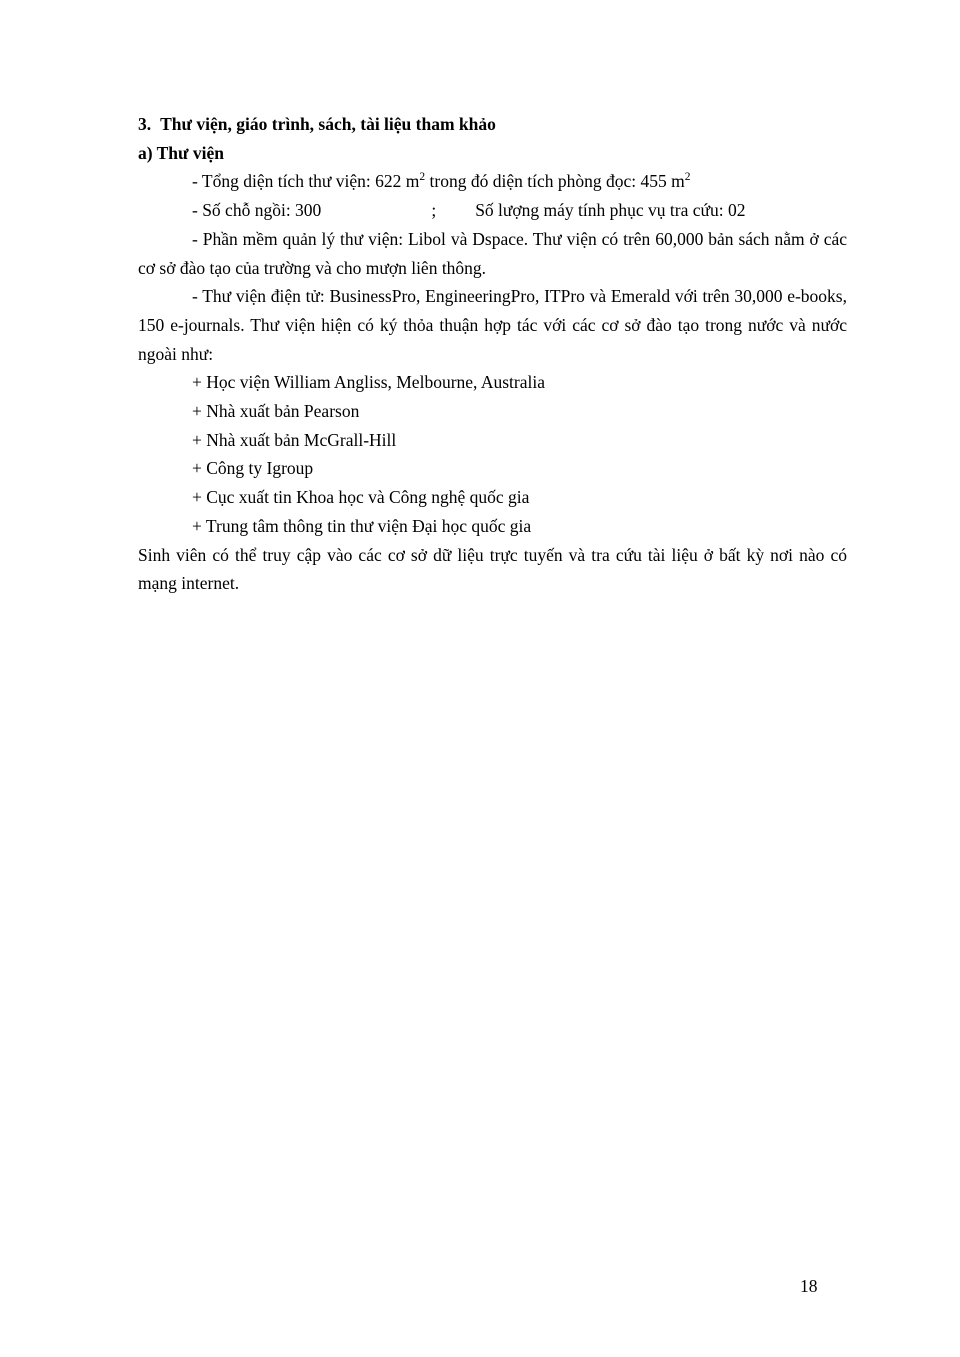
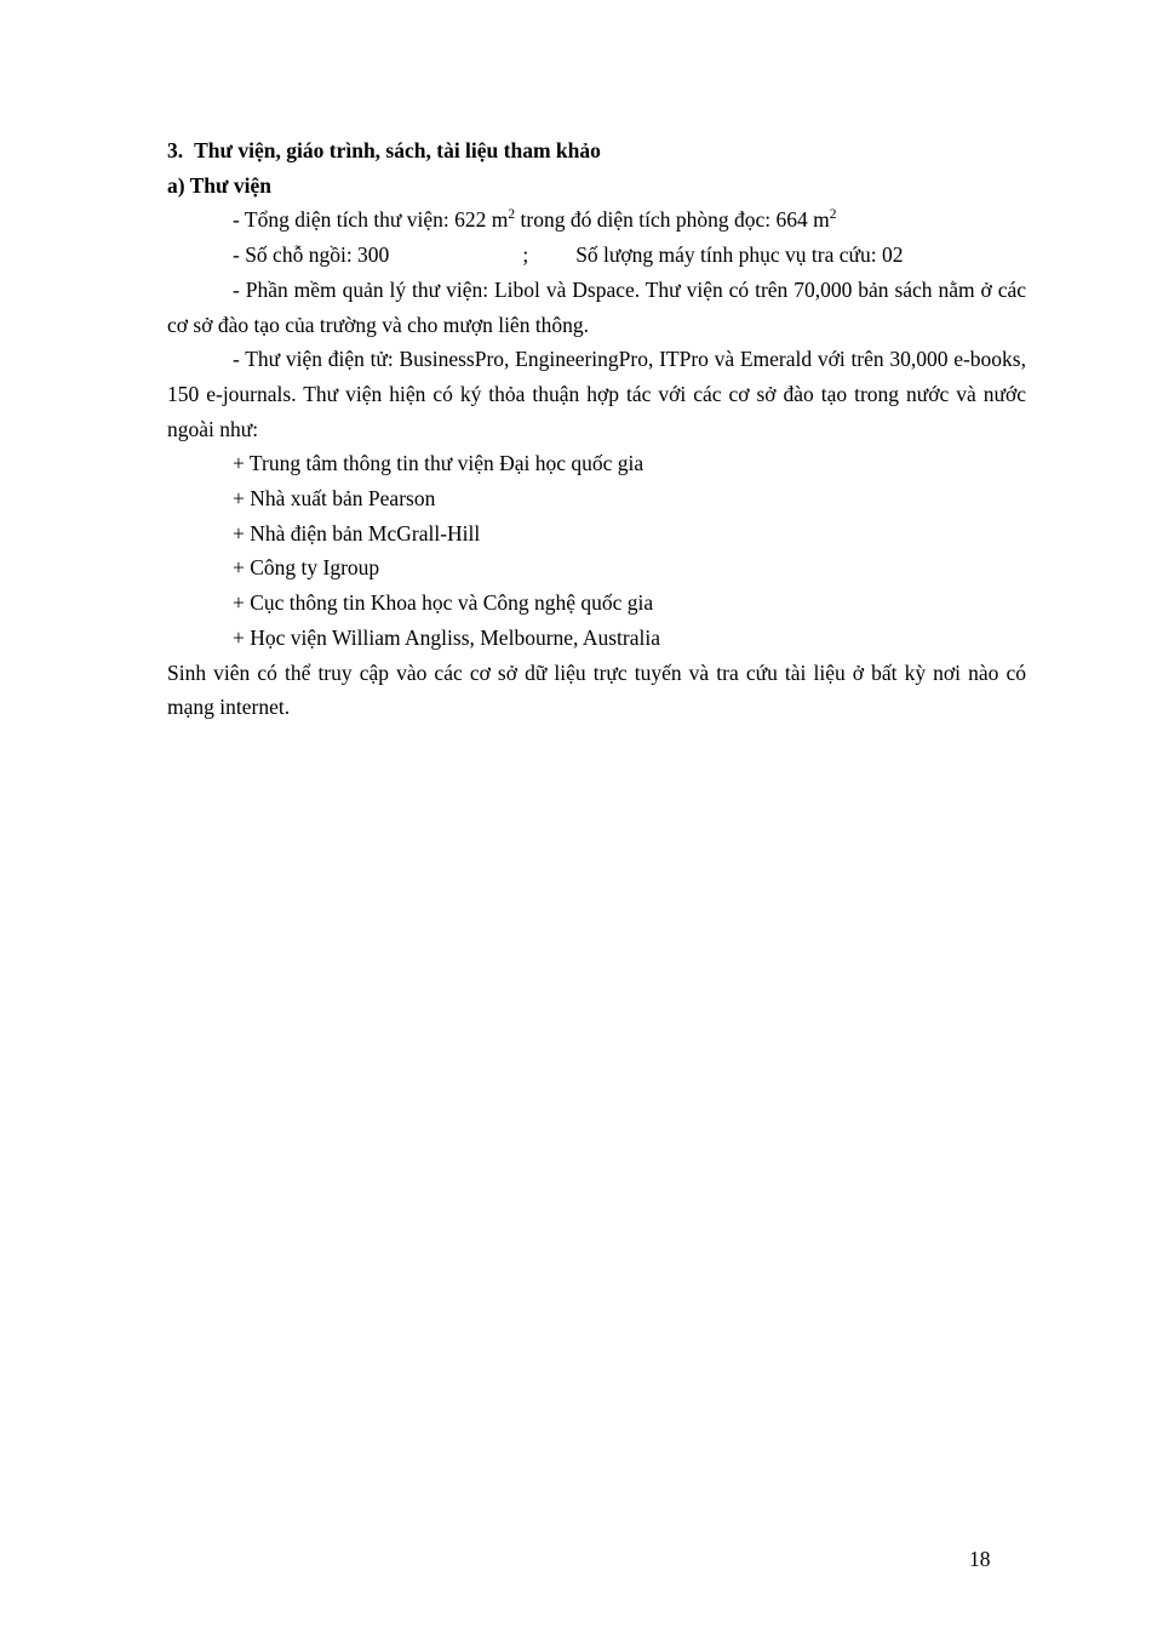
  3. Thư viện, giáo trình, sách, tài liệu tham khảo
  a) Thư viện
- - Tổng diện tích thư viện: 622 m2 trong đó diện tích phòng đọc: 455 m2
+ - Tổng diện tích thư viện: 622 m2 trong đó diện tích phòng đọc: 664 m2
  - Số chỗ ngồi: 300 ; Số lượng máy tính phục vụ tra cứu: 02
- - Phần mềm quản lý thư viện: Libol và Dspace. Thư viện có trên 60,000 bản sách nằm ở các cơ sở đào tạo của trường và cho mượn liên thông.
+ - Phần mềm quản lý thư viện: Libol và Dspace. Thư viện có trên 70,000 bản sách nằm ở các cơ sở đào tạo của trường và cho mượn liên thông.
  - Thư viện điện tử: BusinessPro, EngineeringPro, ITPro và Emerald với trên 30,000 e-books, 150 e-journals. Thư viện hiện có ký thỏa thuận hợp tác với các cơ sở đào tạo trong nước và nước ngoài như:
- + Học viện William Angliss, Melbourne, Australia
+ + Trung tâm thông tin thư viện Đại học quốc gia
  + Nhà xuất bản Pearson
- + Nhà xuất bản McGrall-Hill
+ + Nhà điện bản McGrall-Hill
  + Công ty Igroup
- + Cục xuất tin Khoa học và Công nghệ quốc gia
+ + Cục thông tin Khoa học và Công nghệ quốc gia
- + Trung tâm thông tin thư viện Đại học quốc gia
+ + Học viện William Angliss, Melbourne, Australia
  Sinh viên có thể truy cập vào các cơ sở dữ liệu trực tuyến và tra cứu tài liệu ở bất kỳ nơi nào có mạng internet.
  18
